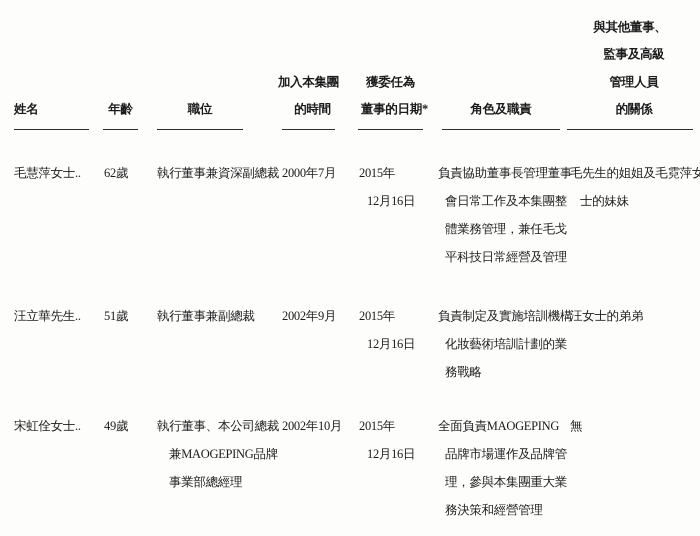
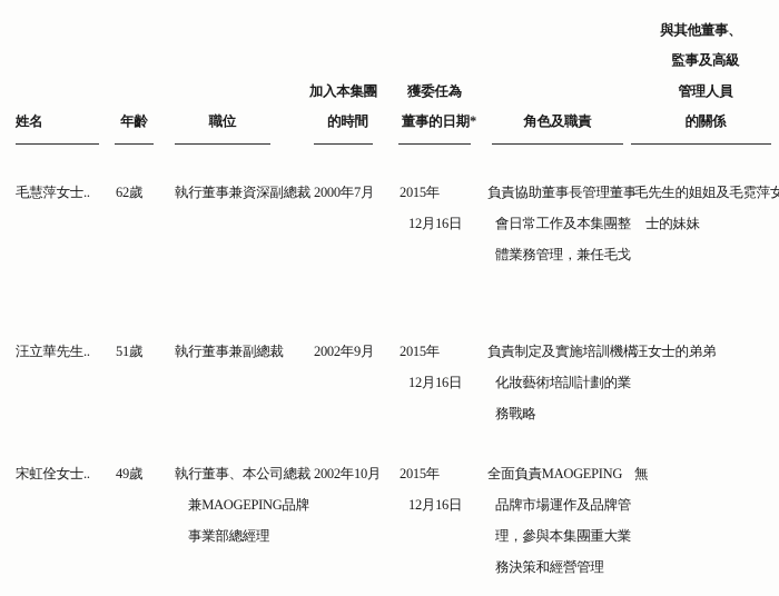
  姓名
  年齡
  職位
  加入本集團
  的時間
  獲委任為
  董事的日期*
  角色及職責
  與其他董事、
  監事及高級
  管理人員
  的關係
  毛慧萍女士..
  62歲
  執行董事兼資深副總裁
  2000年7月
  2015年
  12月16日
  負責協助董事長管理董事
  會日常工作及本集團整
  體業務管理，兼任毛戈
- 平科技日常經營及管理
  毛先生的姐姐及毛霓萍女
  士的妹妹
  汪立華先生..
  51歲
  執行董事兼副總裁
  2002年9月
  2015年
  12月16日
  負責制定及實施培訓機構
  化妝藝術培訓計劃的業
  務戰略
  汪女士的弟弟
  宋虹佺女士..
  49歲
  執行董事、本公司總裁
  兼MAOGEPING品牌
  事業部總經理
  2002年10月
  2015年
  12月16日
  全面負責MAOGEPING
  品牌市場運作及品牌管
  理，參與本集團重大業
  務決策和經營管理
  無
